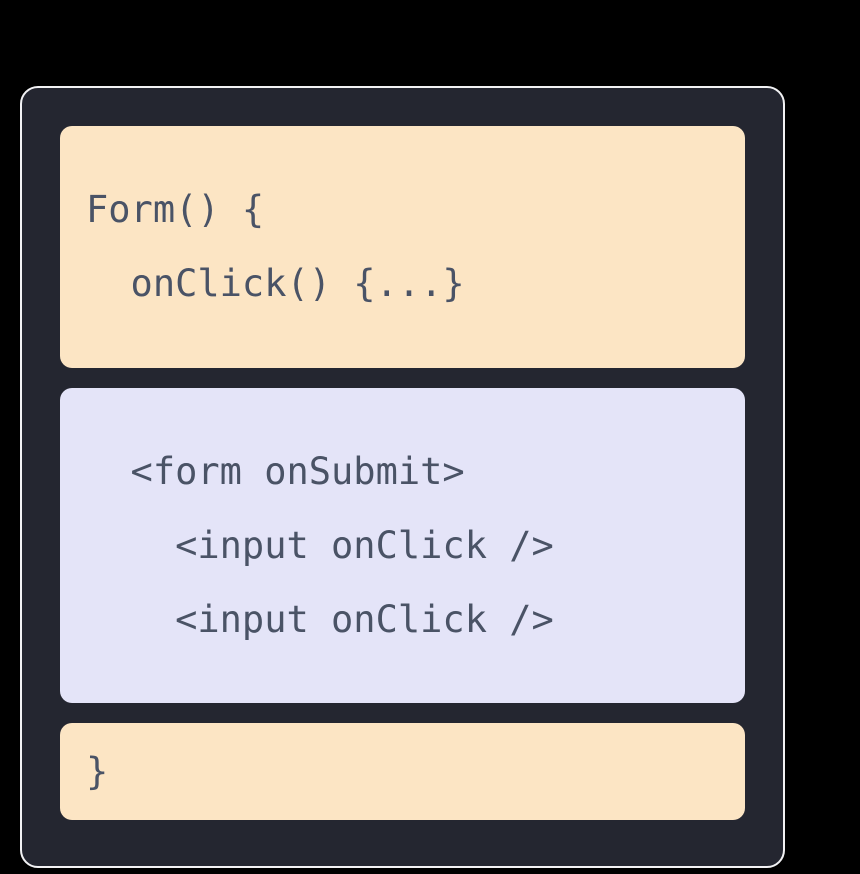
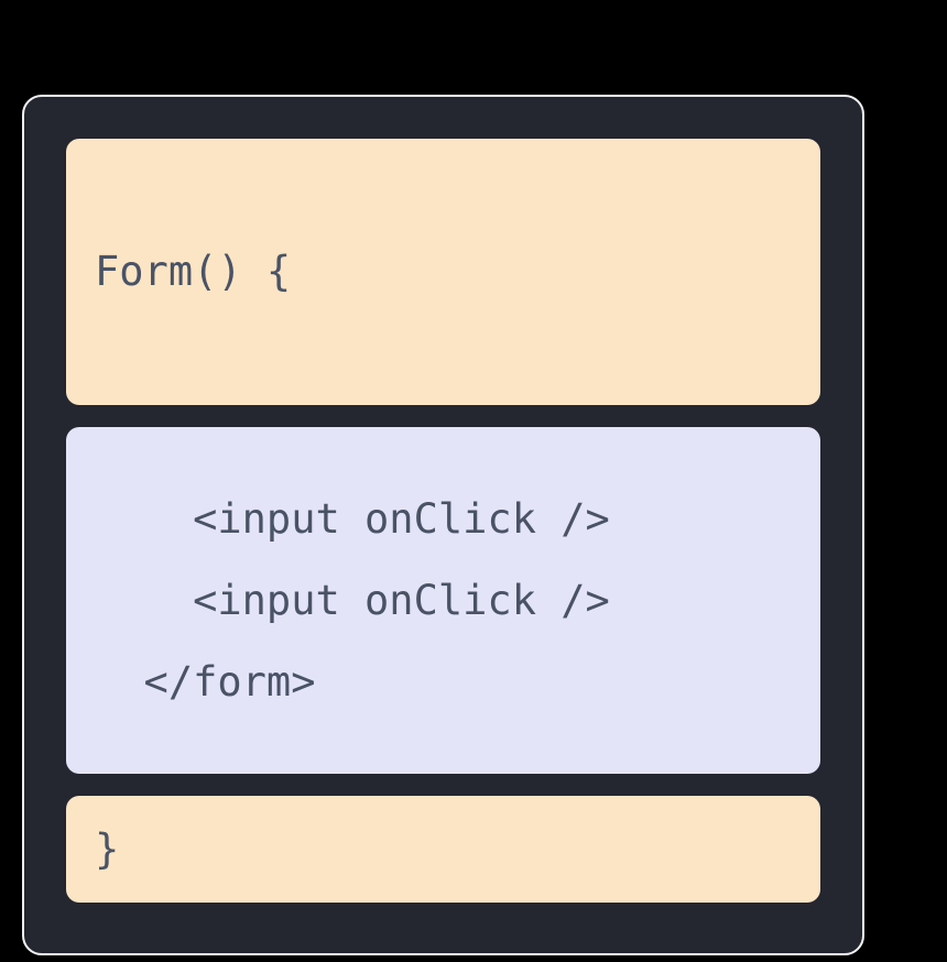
  Form() {
- onClick() {...}
- <form onSubmit>
  <input onClick />
  <input onClick />
+ </form>
  }
